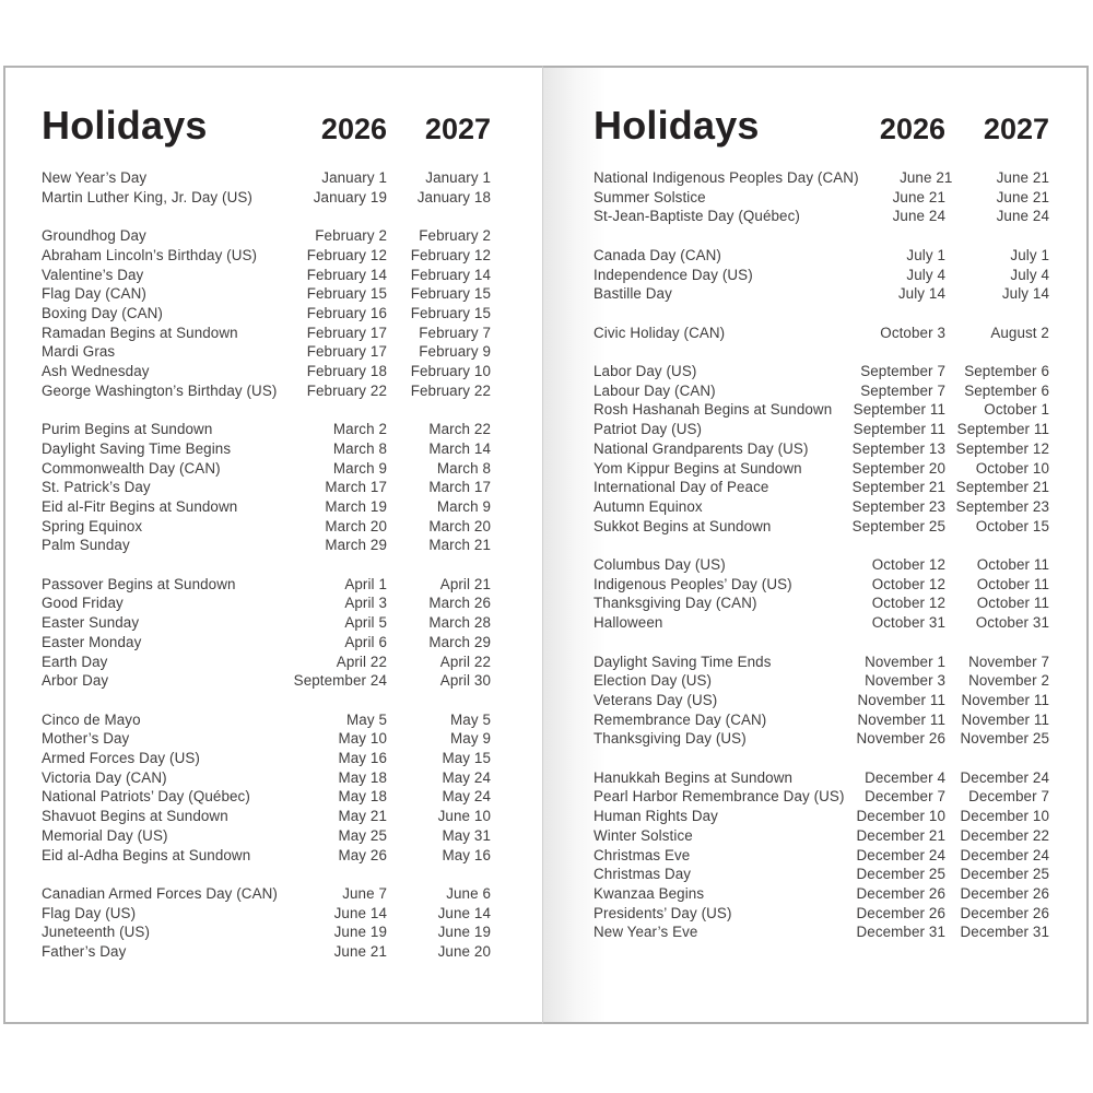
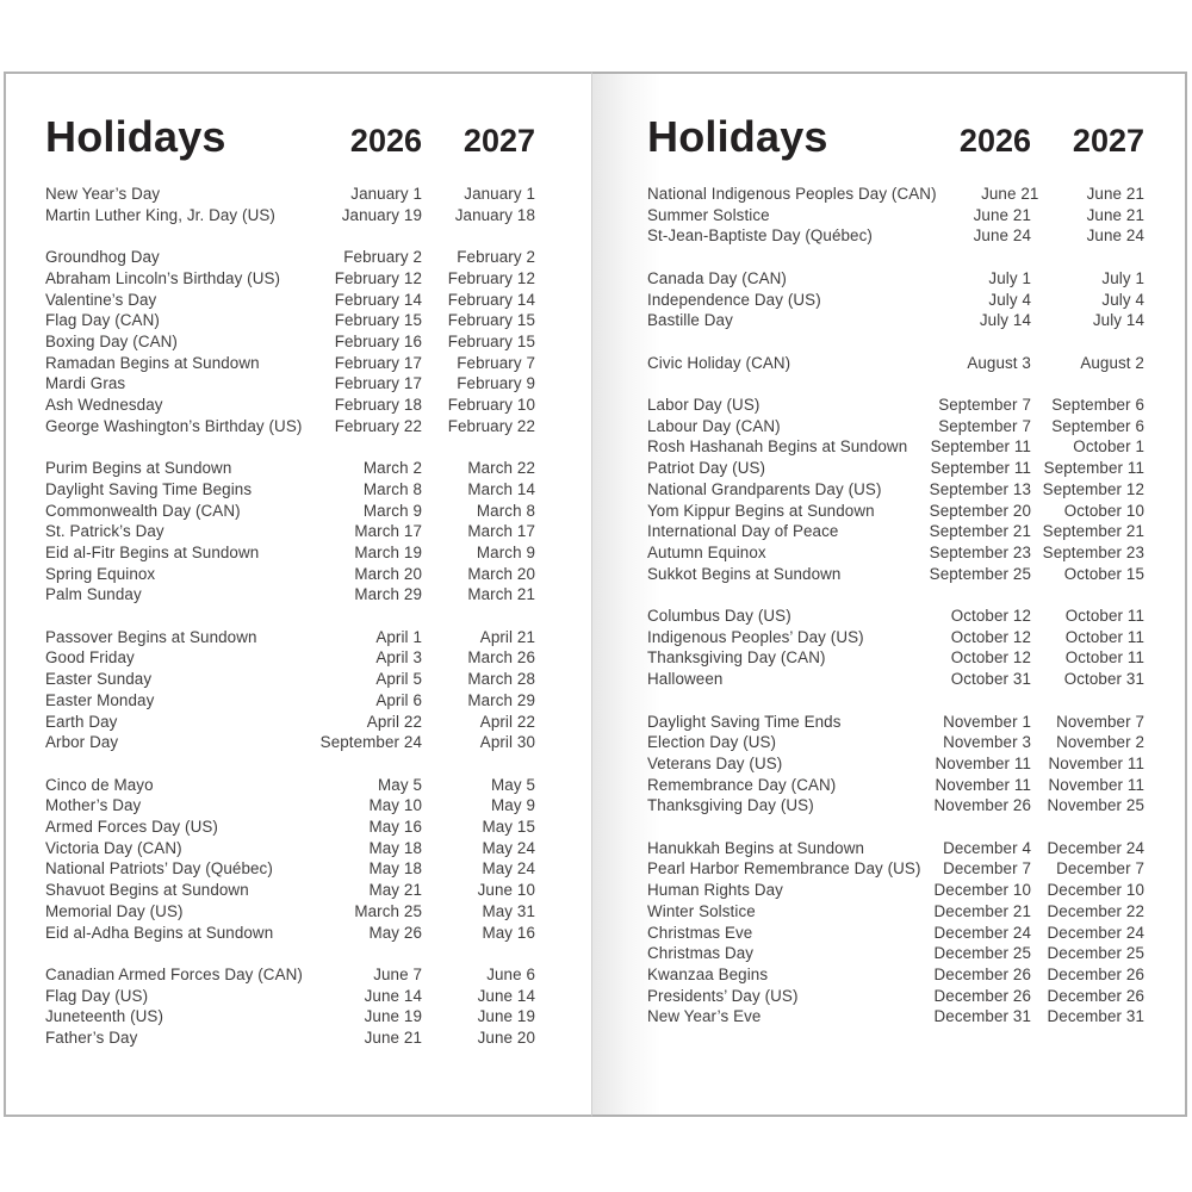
  Holidays
  2026
  2027
  New Year’s Day
  January 1
  January 1
  Martin Luther King, Jr. Day (US)
  January 19
  January 18
  Groundhog Day
  February 2
  February 2
  Abraham Lincoln’s Birthday (US)
  February 12
  February 12
  Valentine’s Day
  February 14
  February 14
  Flag Day (CAN)
  February 15
  February 15
  Boxing Day (CAN)
  February 16
  February 15
  Ramadan Begins at Sundown
  February 17
  February 7
  Mardi Gras
  February 17
  February 9
  Ash Wednesday
  February 18
  February 10
  George Washington’s Birthday (US)
  February 22
  February 22
  Purim Begins at Sundown
  March 2
  March 22
  Daylight Saving Time Begins
  March 8
  March 14
  Commonwealth Day (CAN)
  March 9
  March 8
  St. Patrick’s Day
  March 17
  March 17
  Eid al-Fitr Begins at Sundown
  March 19
  March 9
  Spring Equinox
  March 20
  March 20
  Palm Sunday
  March 29
  March 21
  Passover Begins at Sundown
  April 1
  April 21
  Good Friday
  April 3
  March 26
  Easter Sunday
  April 5
  March 28
  Easter Monday
  April 6
  March 29
  Earth Day
  April 22
  April 22
  Arbor Day
  September 24
  April 30
  Cinco de Mayo
  May 5
  May 5
  Mother’s Day
  May 10
  May 9
  Armed Forces Day (US)
  May 16
  May 15
  Victoria Day (CAN)
  May 18
  May 24
  National Patriots’ Day (Québec)
  May 18
  May 24
  Shavuot Begins at Sundown
  May 21
  June 10
  Memorial Day (US)
- May 25
+ March 25
  May 31
  Eid al-Adha Begins at Sundown
  May 26
  May 16
  Canadian Armed Forces Day (CAN)
  June 7
  June 6
  Flag Day (US)
  June 14
  June 14
  Juneteenth (US)
  June 19
  June 19
  Father’s Day
  June 21
  June 20
  Holidays
  2026
  2027
  National Indigenous Peoples Day (CAN)
  June 21
  June 21
  Summer Solstice
  June 21
  June 21
  St-Jean-Baptiste Day (Québec)
  June 24
  June 24
  Canada Day (CAN)
  July 1
  July 1
  Independence Day (US)
  July 4
  July 4
  Bastille Day
  July 14
  July 14
  Civic Holiday (CAN)
- October 3
+ August 3
  August 2
  Labor Day (US)
  September 7
  September 6
  Labour Day (CAN)
  September 7
  September 6
  Rosh Hashanah Begins at Sundown
  September 11
  October 1
  Patriot Day (US)
  September 11
  September 11
  National Grandparents Day (US)
  September 13
  September 12
  Yom Kippur Begins at Sundown
  September 20
  October 10
  International Day of Peace
  September 21
  September 21
  Autumn Equinox
  September 23
  September 23
  Sukkot Begins at Sundown
  September 25
  October 15
  Columbus Day (US)
  October 12
  October 11
  Indigenous Peoples’ Day (US)
  October 12
  October 11
  Thanksgiving Day (CAN)
  October 12
  October 11
  Halloween
  October 31
  October 31
  Daylight Saving Time Ends
  November 1
  November 7
  Election Day (US)
  November 3
  November 2
  Veterans Day (US)
  November 11
  November 11
  Remembrance Day (CAN)
  November 11
  November 11
  Thanksgiving Day (US)
  November 26
  November 25
  Hanukkah Begins at Sundown
  December 4
  December 24
  Pearl Harbor Remembrance Day (US)
  December 7
  December 7
  Human Rights Day
  December 10
  December 10
  Winter Solstice
  December 21
  December 22
  Christmas Eve
  December 24
  December 24
  Christmas Day
  December 25
  December 25
  Kwanzaa Begins
  December 26
  December 26
  Presidents’ Day (US)
  December 26
  December 26
  New Year’s Eve
  December 31
  December 31
